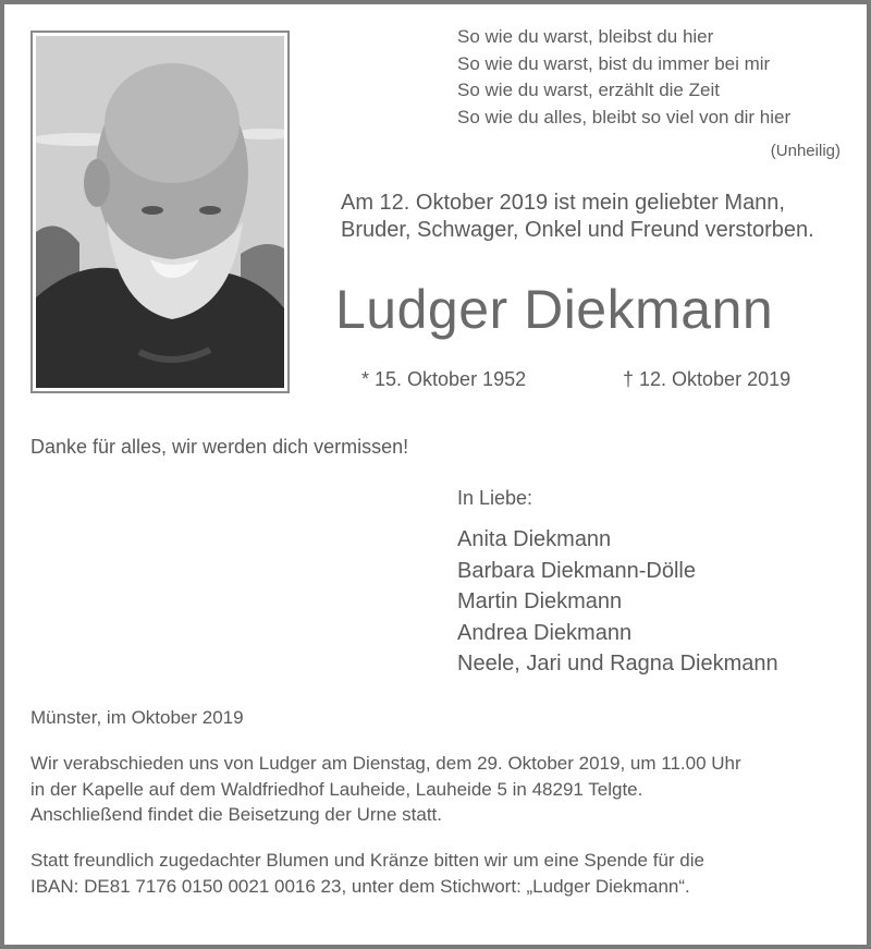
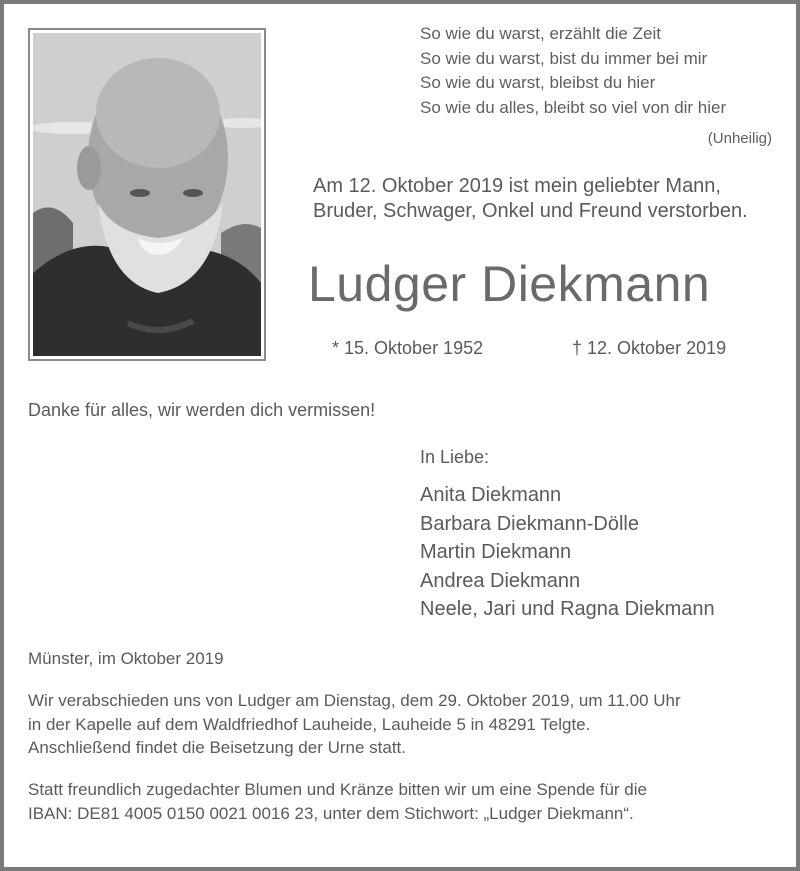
- So wie du warst, bleibst du hier
+ So wie du warst, erzählt die Zeit
  So wie du warst, bist du immer bei mir
- So wie du warst, erzählt die Zeit
+ So wie du warst, bleibst du hier
  So wie du alles, bleibt so viel von dir hier
  (Unheilig)
  Am 12. Oktober 2019 ist mein geliebter Mann,
  Bruder, Schwager, Onkel und Freund verstorben.
  Ludger Diekmann
  * 15. Oktober 1952
  † 12. Oktober 2019
  Danke für alles, wir werden dich vermissen!
  In Liebe:
  Anita Diekmann
  Barbara Diekmann-Dölle
  Martin Diekmann
  Andrea Diekmann
  Neele, Jari und Ragna Diekmann
  Münster, im Oktober 2019
  Wir verabschieden uns von Ludger am Dienstag, dem 29. Oktober 2019, um 11.00 Uhr
  in der Kapelle auf dem Waldfriedhof Lauheide, Lauheide 5 in 48291 Telgte.
  Anschließend findet die Beisetzung der Urne statt.
  Statt freundlich zugedachter Blumen und Kränze bitten wir um eine Spende für die
- IBAN: DE81 7176 0150 0021 0016 23, unter dem Stichwort: „Ludger Diekmann“.
+ IBAN: DE81 4005 0150 0021 0016 23, unter dem Stichwort: „Ludger Diekmann“.
